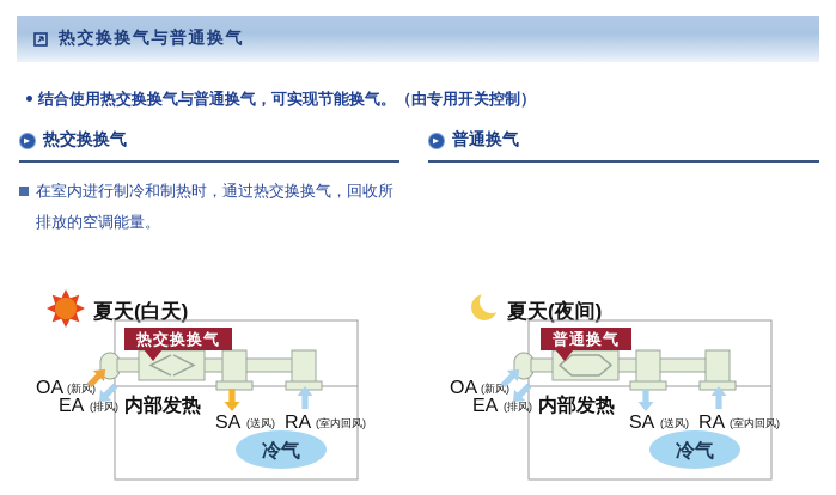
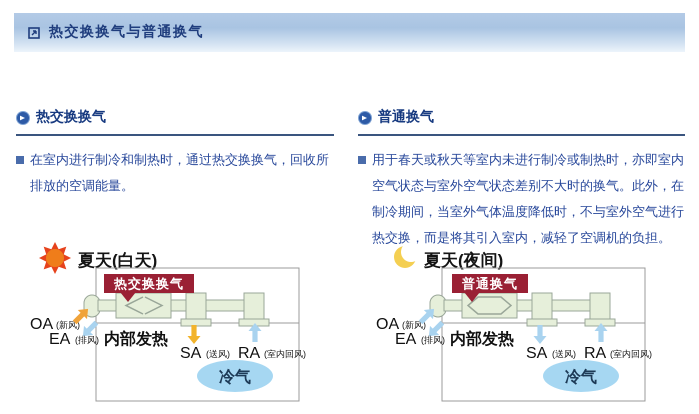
  热交换换气与普通换气
- 结合使用热交换换气与普通换气，可实现节能换气。（由专用开关控制）
  热交换换气
  在室内进行制冷和制热时，通过热交换换气，回收所排放的空调能量。
  普通换气
+ 用于春天或秋天等室内未进行制冷或制热时，亦即室内空气状态与室外空气状态差别不大时的换气。此外，在制冷期间，当室外气体温度降低时，不与室外空气进行热交换，而是将其引入室内，减轻了空调机的负担。
  夏天(白天)
  热交换换气
  OA
  (新风)
  EA
  (排风)
  内部发热
  SA
  (送风)
  RA
  (室内回风)
  冷气
  夏天(夜间)
  普通换气
  OA
  (新风)
  EA
  (排风)
  内部发热
  SA
  (送风)
  RA
  (室内回风)
  冷气
